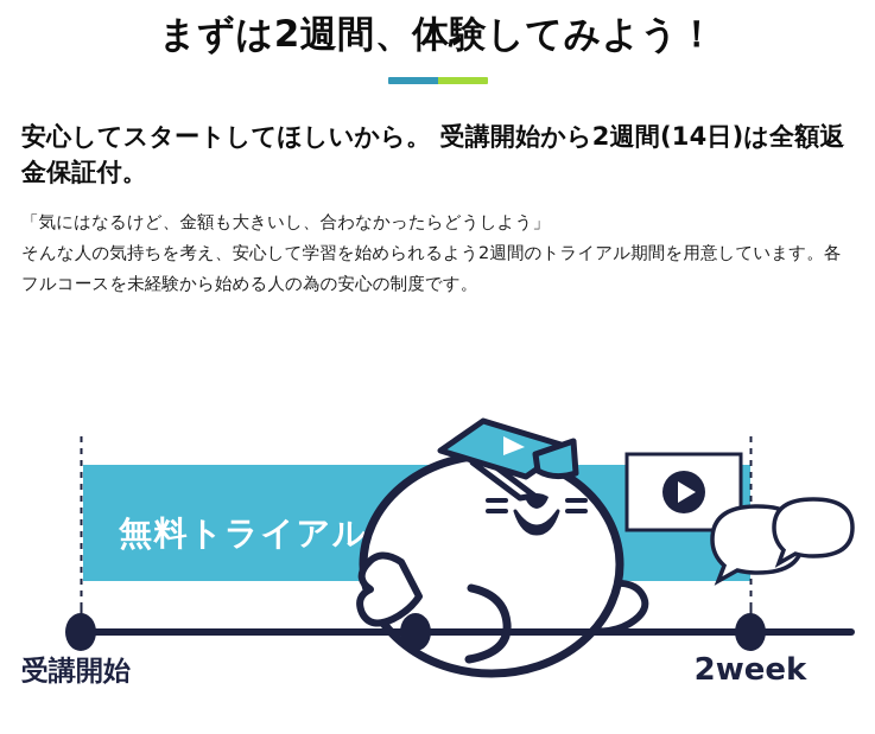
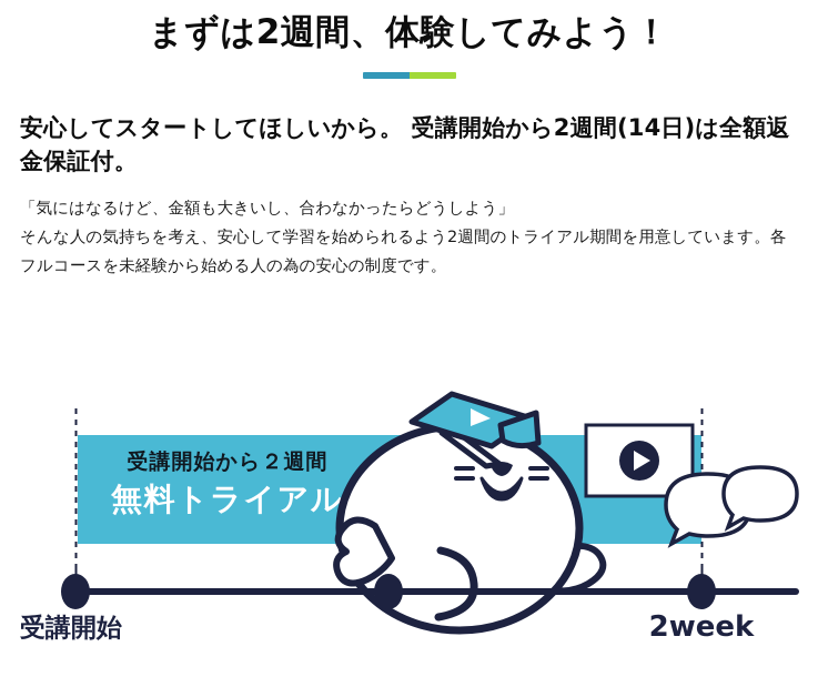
  まずは2週間、体験してみよう！
  安心してスタートしてほしいから。 受講開始から2週間(14日)は全額返金保証付。
  「気にはなるけど、金額も大きいし、合わなかったらどうしよう」
  そんな人の気持ちを考え、安心して学習を始められるよう2週間のトライアル期間を用意しています。各フルコースを未経験から始める人の為の安心の制度です。
+ 受講開始から２週間
  無料トライアル
  受講開始
  2week
